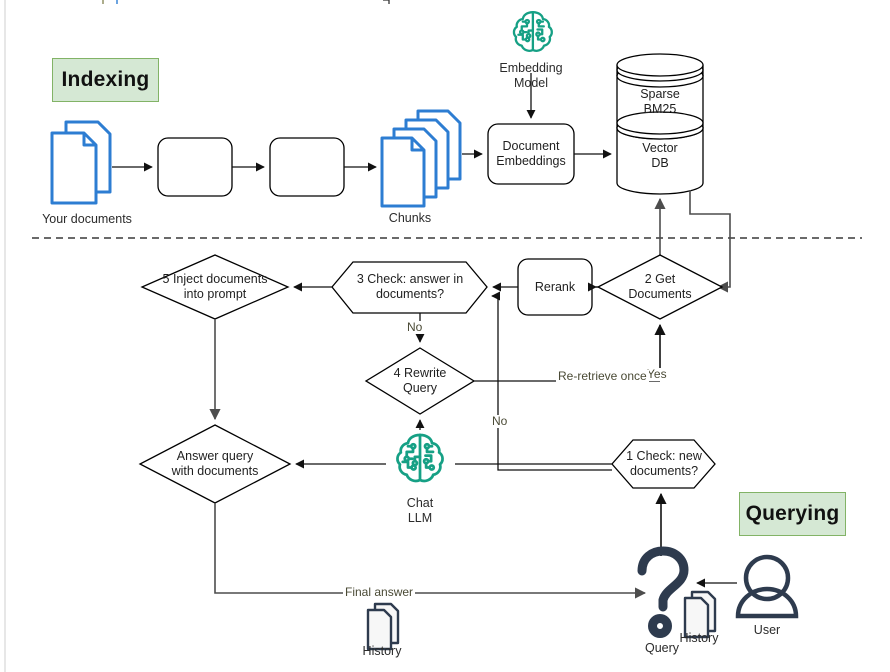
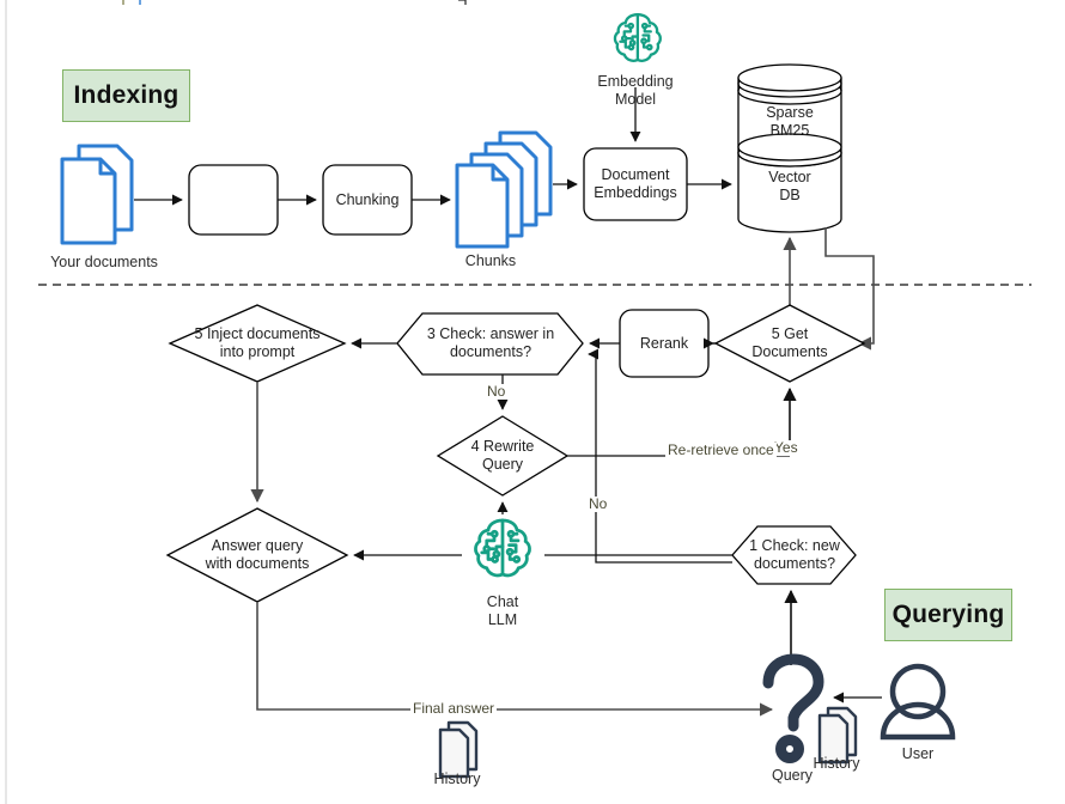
  Indexing
  Querying
+ Chunking
  Document
  Embeddings
  Sparse
  BM25
  Vector
  DB
- 2 Get
+ 5 Get
  Documents
  Rerank
  3 Check: answer in
  documents?
  5 Inject documents
  into prompt
  4 Rewrite
  Query
  Answer query
  with documents
  1 Check: new
  documents?
  Your documents
  Chunks
  Embedding
  Model
  Chat
  LLM
  Query
  History
  History
  User
  No
  No
  Yes
  Re-retrieve once
  Final answer
